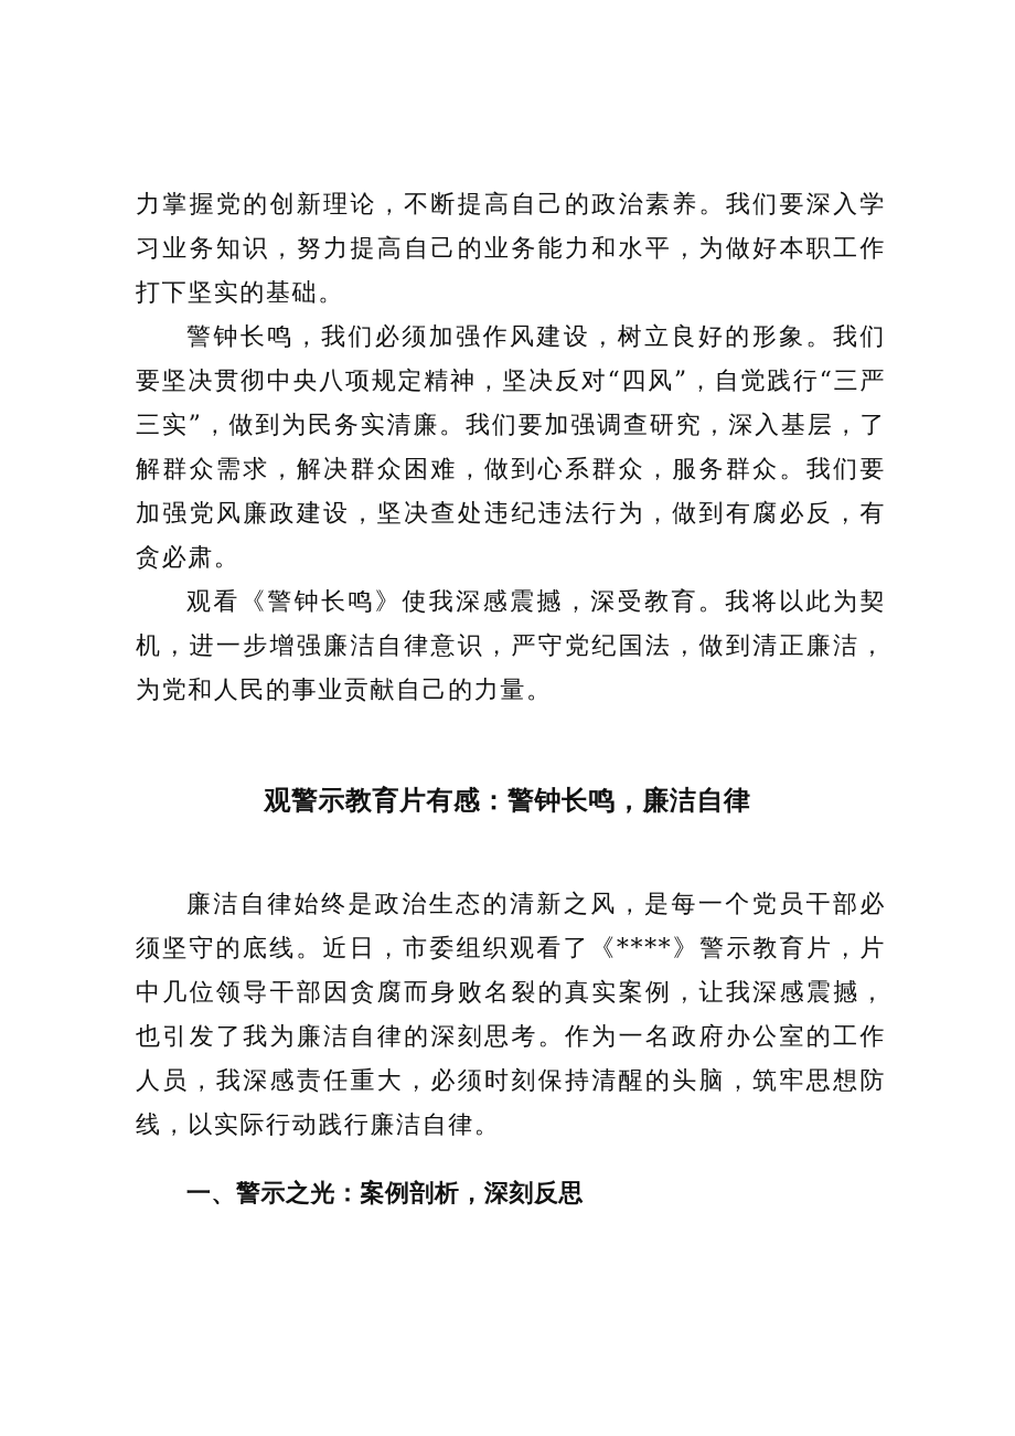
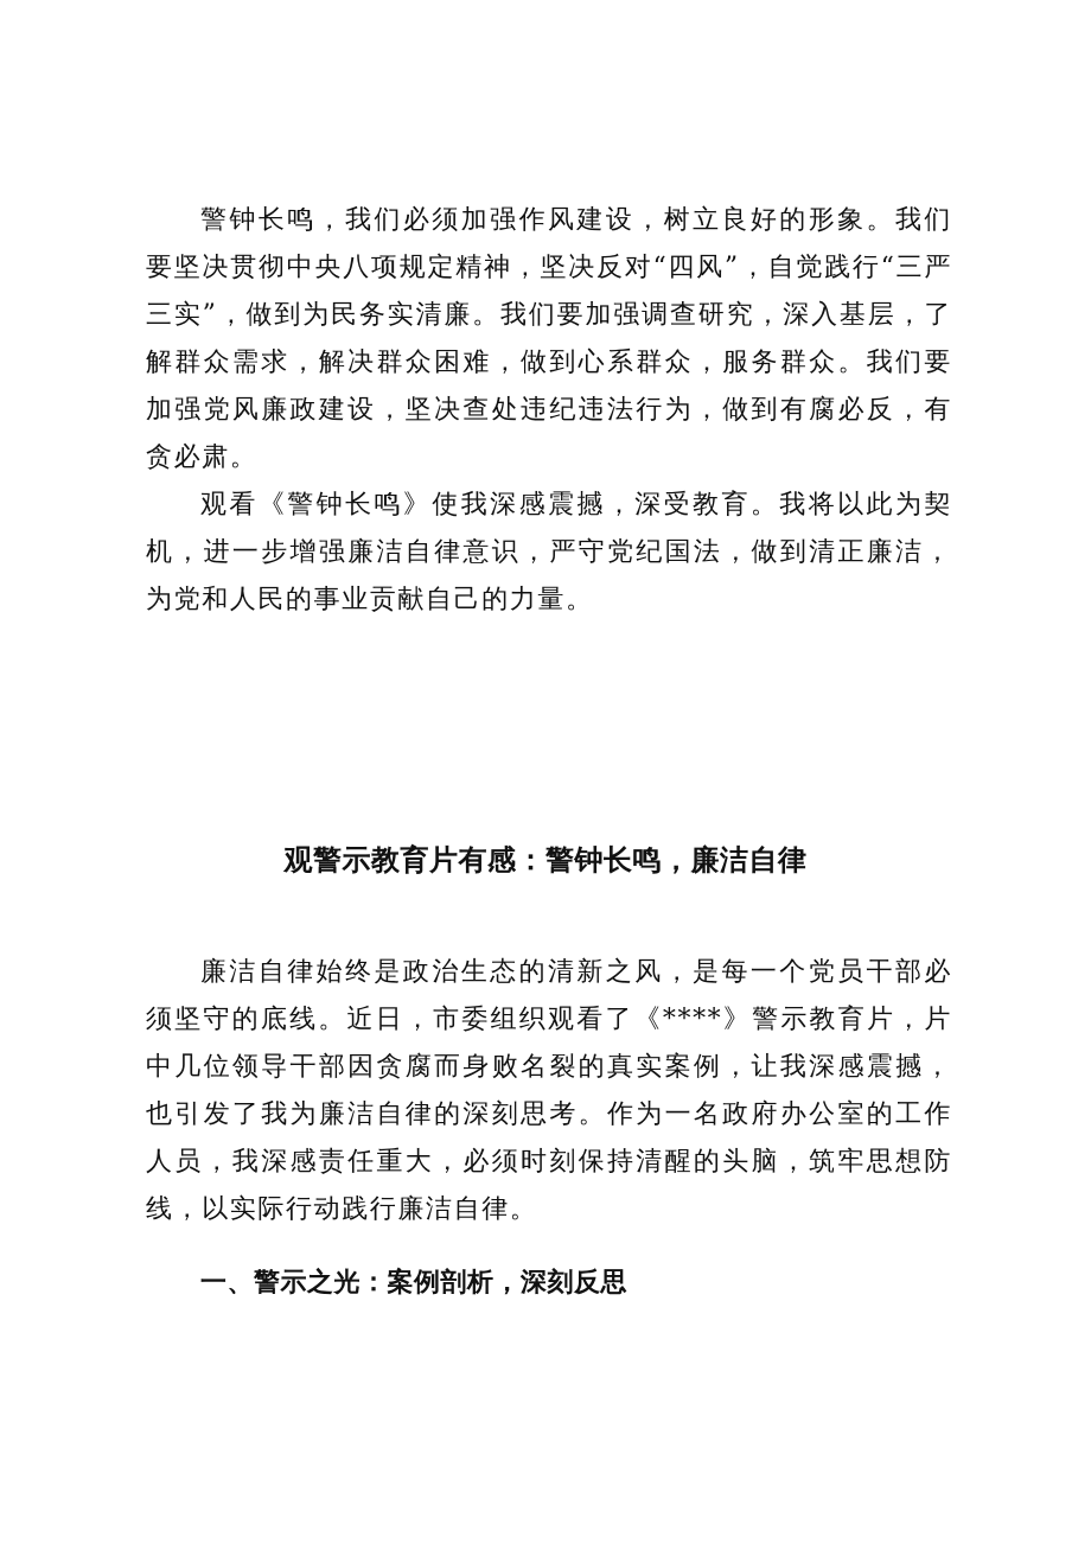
- 力掌握党的创新理论，不断提高自己的政治素养。我们要深入学习业务知识，努力提高自己的业务能力和水平，为做好本职工作打下坚实的基础。
  警钟长鸣，我们必须加强作风建设，树立良好的形象。我们要坚决贯彻中央八项规定精神，坚决反对“四风”，自觉践行“三严三实”，做到为民务实清廉。我们要加强调查研究，深入基层，了解群众需求，解决群众困难，做到心系群众，服务群众。我们要加强党风廉政建设，坚决查处违纪违法行为，做到有腐必反，有贪必肃。
  观看《警钟长鸣》使我深感震撼，深受教育。我将以此为契机，进一步增强廉洁自律意识，严守党纪国法，做到清正廉洁，为党和人民的事业贡献自己的力量。
  观警示教育片有感：警钟长鸣，廉洁自律
  廉洁自律始终是政治生态的清新之风，是每一个党员干部必须坚守的底线。近日，市委组织观看了《****》警示教育片，片中几位领导干部因贪腐而身败名裂的真实案例，让我深感震撼，也引发了我为廉洁自律的深刻思考。作为一名政府办公室的工作人员，我深感责任重大，必须时刻保持清醒的头脑，筑牢思想防线，以实际行动践行廉洁自律。
  一、警示之光：案例剖析，深刻反思
